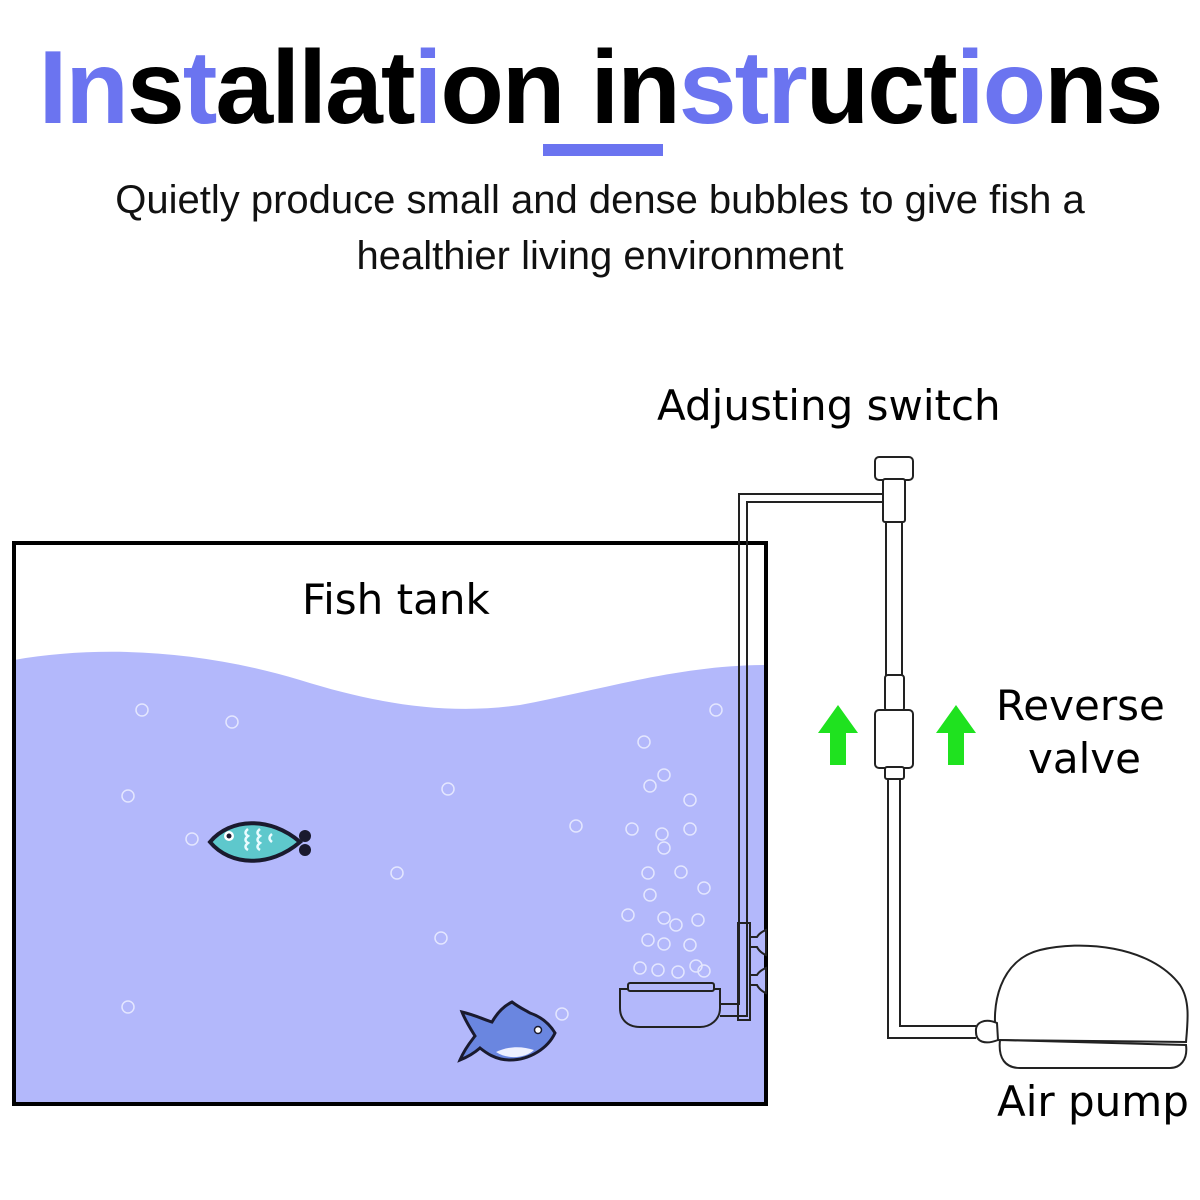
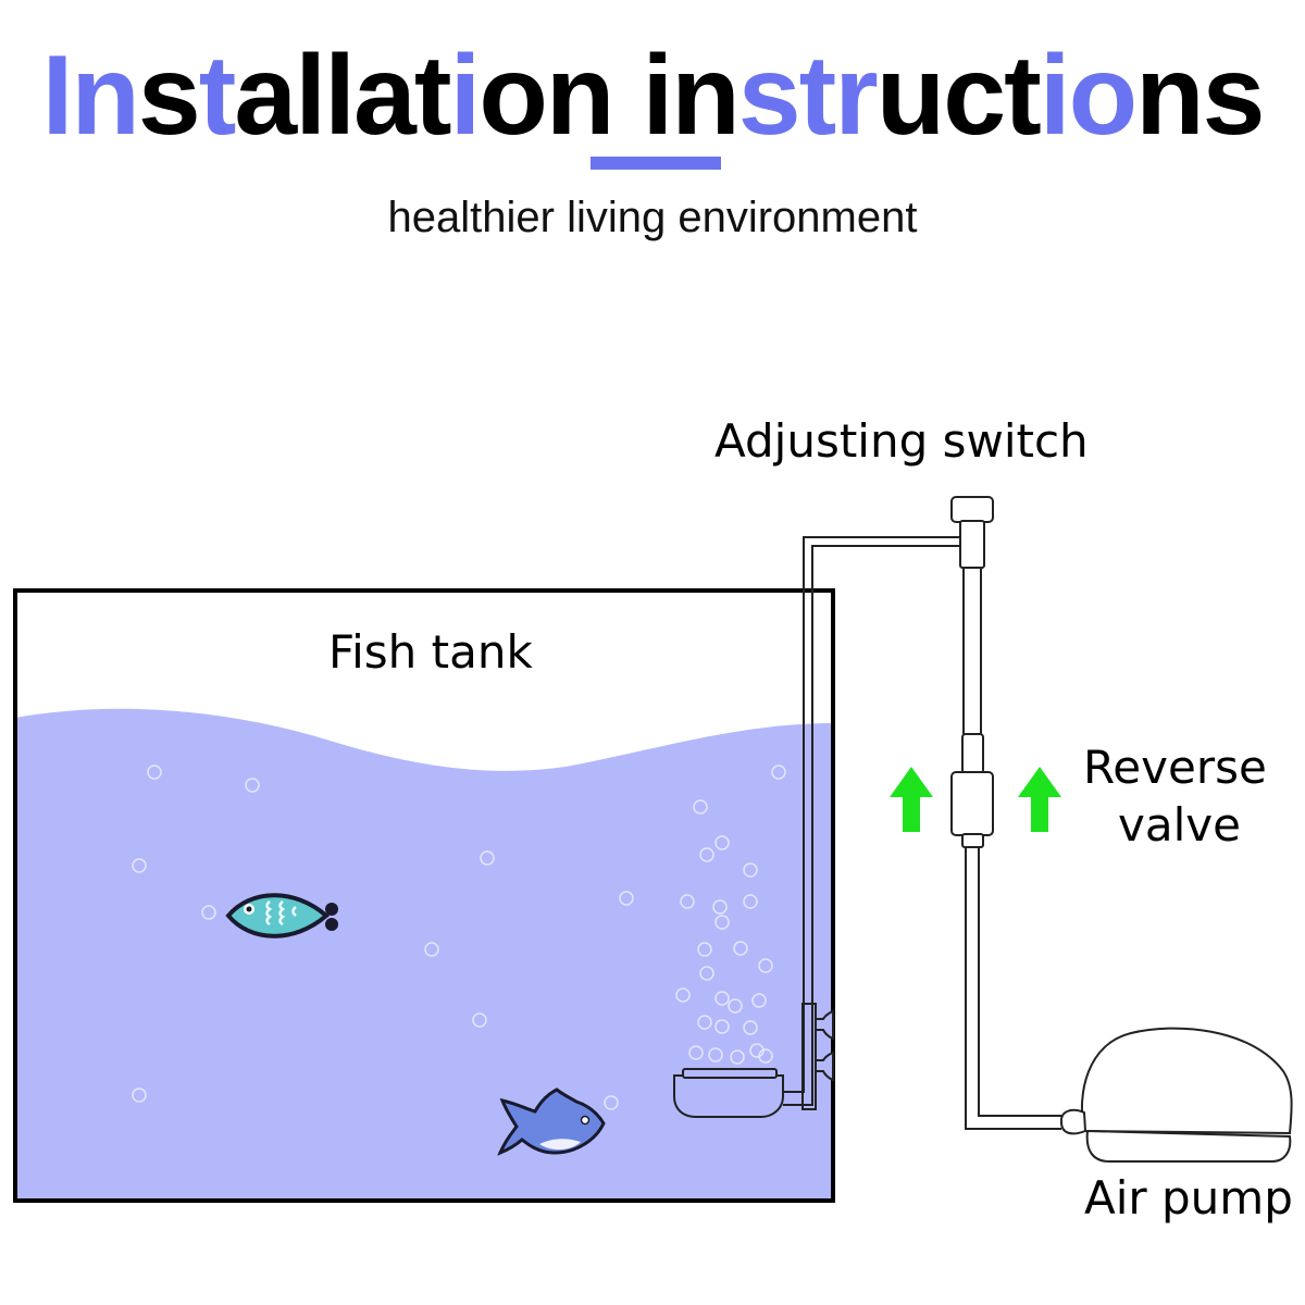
  Installation instructions
- Quietly produce small and dense bubbles to give fish a
  healthier living environment
  Adjusting switch
  Fish tank
  Reverse
  valve
  Air pump
